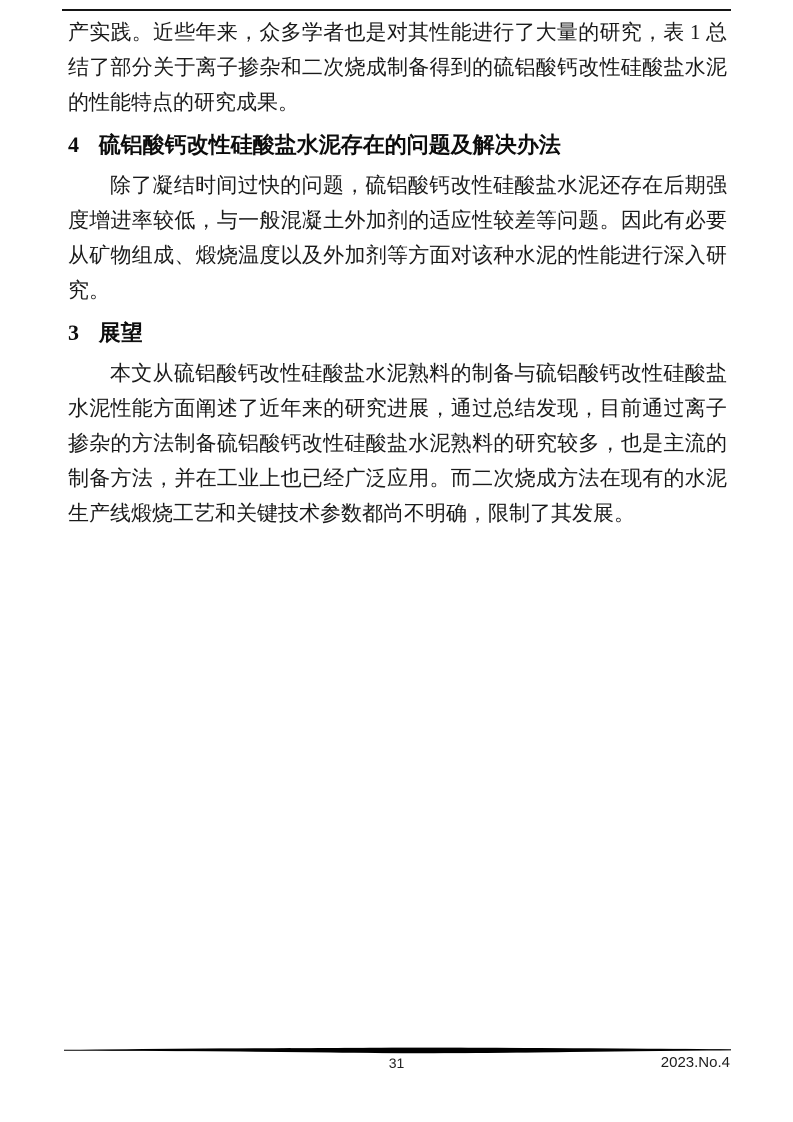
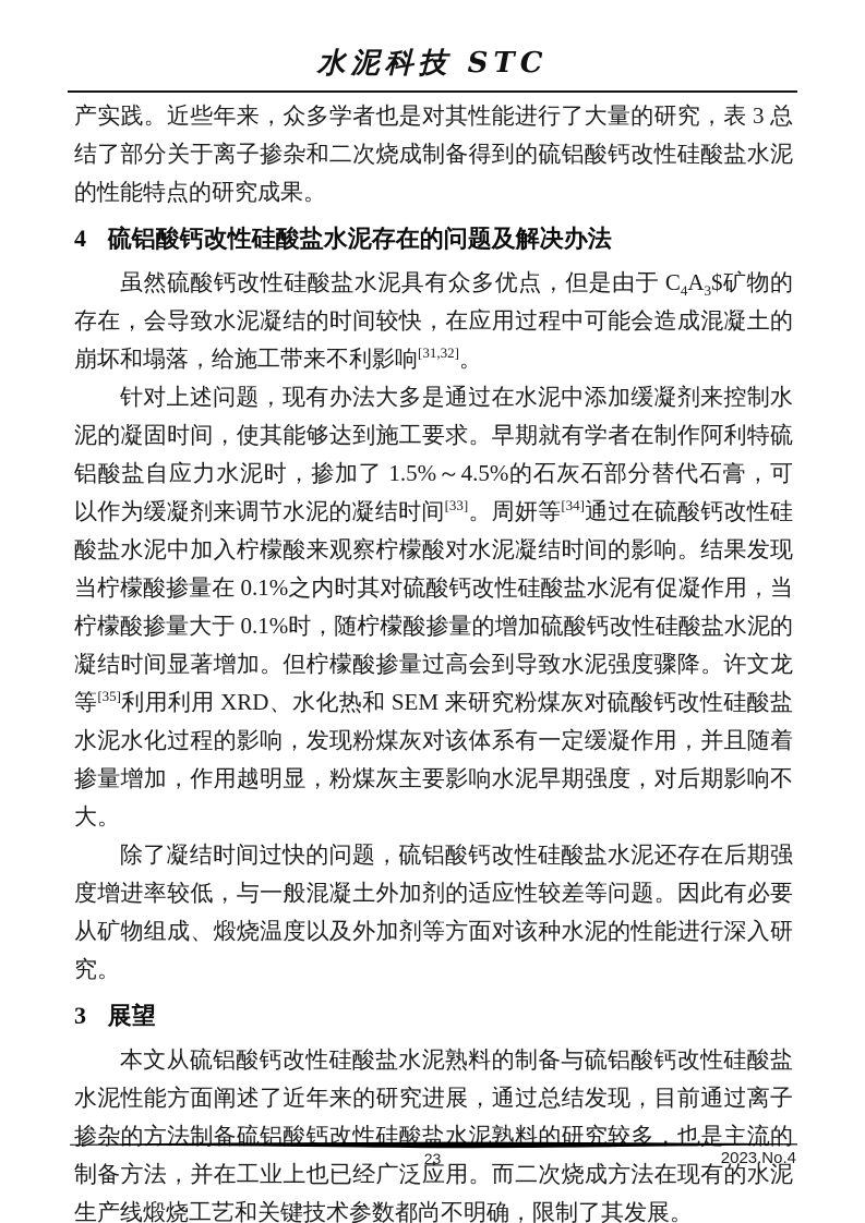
+ 水泥科技 STC
- 产实践。近些年来，众多学者也是对其性能进行了大量的研究，表 1 总结了部分关于离子掺杂和二次烧成制备得到的硫铝酸钙改性硅酸盐水泥的性能特点的研究成果。
+ 产实践。近些年来，众多学者也是对其性能进行了大量的研究，表 3 总结了部分关于离子掺杂和二次烧成制备得到的硫铝酸钙改性硅酸盐水泥的性能特点的研究成果。
  4 硫铝酸钙改性硅酸盐水泥存在的问题及解决办法
+ 虽然硫酸钙改性硅酸盐水泥具有众多优点，但是由于 C4A3$矿物的存在，会导致水泥凝结的时间较快，在应用过程中可能会造成混凝土的崩坏和塌落，给施工带来不利影响[31,32]。
+ 针对上述问题，现有办法大多是通过在水泥中添加缓凝剂来控制水泥的凝固时间，使其能够达到施工要求。早期就有学者在制作阿利特硫铝酸盐自应力水泥时，掺加了 1.5%～4.5%的石灰石部分替代石膏，可以作为缓凝剂来调节水泥的凝结时间[33]。周妍等[34]通过在硫酸钙改性硅酸盐水泥中加入柠檬酸来观察柠檬酸对水泥凝结时间的影响。结果发现当柠檬酸掺量在 0.1%之内时其对硫酸钙改性硅酸盐水泥有促凝作用，当柠檬酸掺量大于 0.1%时，随柠檬酸掺量的增加硫酸钙改性硅酸盐水泥的凝结时间显著增加。但柠檬酸掺量过高会到导致水泥强度骤降。许文龙等[35]利用利用 XRD、水化热和 SEM 来研究粉煤灰对硫酸钙改性硅酸盐水泥水化过程的影响，发现粉煤灰对该体系有一定缓凝作用，并且随着掺量增加，作用越明显，粉煤灰主要影响水泥早期强度，对后期影响不大。
  除了凝结时间过快的问题，硫铝酸钙改性硅酸盐水泥还存在后期强度增进率较低，与一般混凝土外加剂的适应性较差等问题。因此有必要从矿物组成、煅烧温度以及外加剂等方面对该种水泥的性能进行深入研究。
  3 展望
  本文从硫铝酸钙改性硅酸盐水泥熟料的制备与硫铝酸钙改性硅酸盐水泥性能方面阐述了近年来的研究进展，通过总结发现，目前通过离子掺杂的方法制备硫铝酸钙改性硅酸盐水泥熟料的研究较多，也是主流的制备方法，并在工业上也已经广泛应用。而二次烧成方法在现有的水泥生产线煅烧工艺和关键技术参数都尚不明确，限制了其发展。
- 31
+ 23
  2023.No.4
